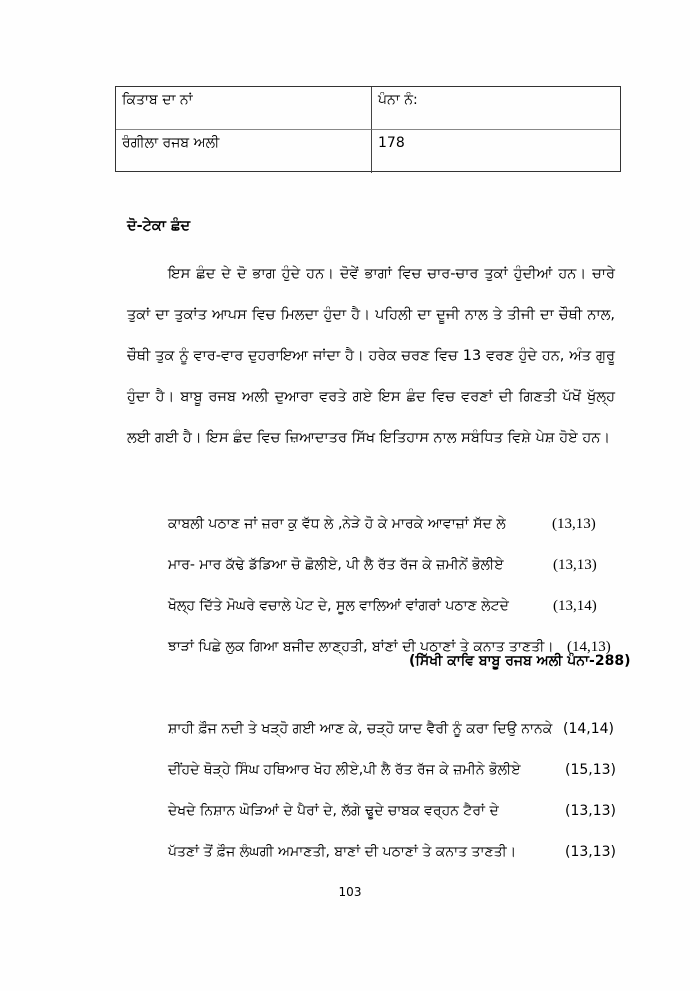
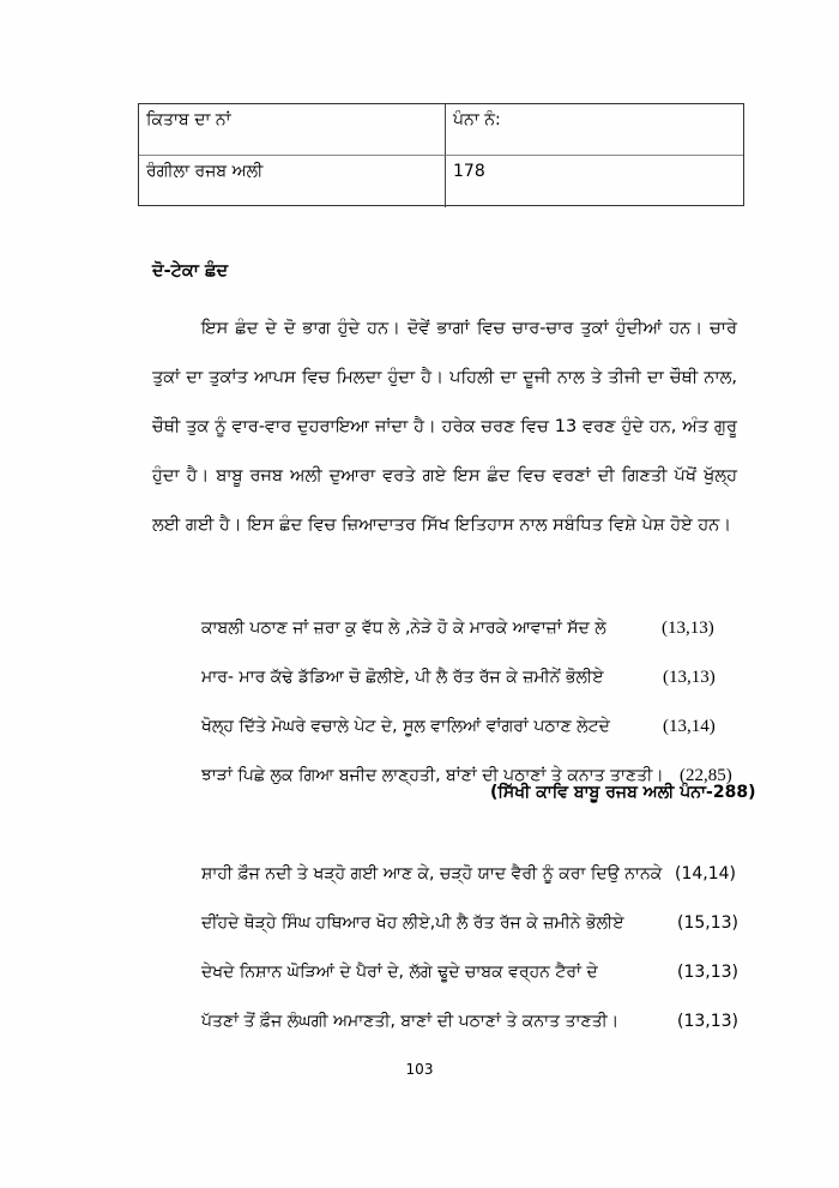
  ਕਿਤਾਬ ਦਾ ਨਾਂ
  ਪੰਨਾ ਨੰ:
  ਰੰਗੀਲਾ ਰਜਬ ਅਲੀ
  178
  ਦੋ-ਟੇਕਾ ਛੰਦ
  ਇਸ ਛੰਦ ਦੇ ਦੋ ਭਾਗ ਹੁੰਦੇ ਹਨ। ਦੋਵੇਂ ਭਾਗਾਂ ਵਿਚ ਚਾਰ-ਚਾਰ ਤੁਕਾਂ ਹੁੰਦੀਆਂ ਹਨ। ਚਾਰੇ ਤੁਕਾਂ ਦਾ ਤੁਕਾਂਤ ਆਪਸ ਵਿਚ ਮਿਲਦਾ ਹੁੰਦਾ ਹੈ। ਪਹਿਲੀ ਦਾ ਦੂਜੀ ਨਾਲ ਤੇ ਤੀਜੀ ਦਾ ਚੌਥੀ ਨਾਲ, ਚੌਥੀ ਤੁਕ ਨੂੰ ਵਾਰ-ਵਾਰ ਦੁਹਰਾਇਆ ਜਾਂਦਾ ਹੈ। ਹਰੇਕ ਚਰਣ ਵਿਚ 13 ਵਰਣ ਹੁੰਦੇ ਹਨ, ਅੰਤ ਗੁਰੂ ਹੁੰਦਾ ਹੈ। ਬਾਬੂ ਰਜਬ ਅਲੀ ਦੁਆਰਾ ਵਰਤੇ ਗਏ ਇਸ ਛੰਦ ਵਿਚ ਵਰਣਾਂ ਦੀ ਗਿਣਤੀ ਪੱਖੋਂ ਖੁੱਲ੍ਹ ਲਈ ਗਈ ਹੈ। ਇਸ ਛੰਦ ਵਿਚ ਜ਼ਿਆਦਾਤਰ ਸਿੱਖ ਇਤਿਹਾਸ ਨਾਲ ਸਬੰਧਿਤ ਵਿਸ਼ੇ ਪੇਸ਼ ਹੋਏ ਹਨ।
  ਕਾਬਲੀ ਪਠਾਣ ਜਾਂ ਜ਼ਰਾ ਕੁ ਵੱਧ ਲੇ ,ਨੇੜੇ ਹੋ ਕੇ ਮਾਰਕੇ ਆਵਾਜ਼ਾਂ ਸੱਦ ਲੇ
  (13,13)
  ਮਾਰ- ਮਾਰ ਕੱਢੇ ਡੱਡਿਆ ਚੋ ਛੋਲੀਏ, ਪੀ ਲੈ ਰੱਤ ਰੱਜ ਕੇ ਜ਼ਮੀਨੇਂ ਭੋਲੀਏ
  (13,13)
  ਖੋਲ੍ਹ ਦਿੱਤੇ ਮੋਘਰੇ ਵਚਾਲੇ ਪੇਟ ਦੇ, ਸੂਲ ਵਾਲਿਆਂ ਵਾਂਗਰਾਂ ਪਠਾਣ ਲੇਟਦੇ
  (13,14)
  ਝਾੜਾਂ ਪਿਛੇ ਲੁਕ ਗਿਆ ਬਜੀਦ ਲਾਣ੍ਹਤੀ, ਬਾਂਣਾਂ ਦੀ ਪਠਾਣਾਂ ਤੇ ਕਨਾਤ ਤਾਣਤੀ।
- (14,13)
+ (22,85)
  (ਸਿੱਖੀ ਕਾਵਿ ਬਾਬੂ ਰਜਬ ਅਲੀ ਪੰਨਾ-288)
  ਸ਼ਾਹੀ ਫ਼ੌਜ ਨਦੀ ਤੇ ਖੜ੍ਹੋ ਗਈ ਆਣ ਕੇ, ਚੜ੍ਹੋ ਯਾਦ ਵੈਰੀ ਨੂੰ ਕਰਾ ਦਿਉ ਨਾਨਕੇ
  (14,14)
  ਦੀਂਹਦੇ ਥੋੜ੍ਹੇ ਸਿੰਘ ਹਥਿਆਰ ਖੋਹ ਲੀਏ,ਪੀ ਲੈ ਰੱਤ ਰੱਜ ਕੇ ਜ਼ਮੀਨੇ ਭੋਲੀਏ
  (15,13)
  ਦੇਖਦੇ ਨਿਸ਼ਾਨ ਘੋੜਿਆਂ ਦੇ ਪੈਰਾਂ ਦੇ, ਲੱਗੇ ਢੂਦੇ ਚਾਬਕ ਵਰ੍ਹਨ ਟੈਰਾਂ ਦੇ
  (13,13)
  ਪੱਤਣਾਂ ਤੋਂ ਫ਼ੌਜ ਲੰਘਗੀ ਅਮਾਣਤੀ, ਬਾਣਾਂ ਦੀ ਪਠਾਣਾਂ ਤੇ ਕਨਾਤ ਤਾਣਤੀ।
  (13,13)
  103
